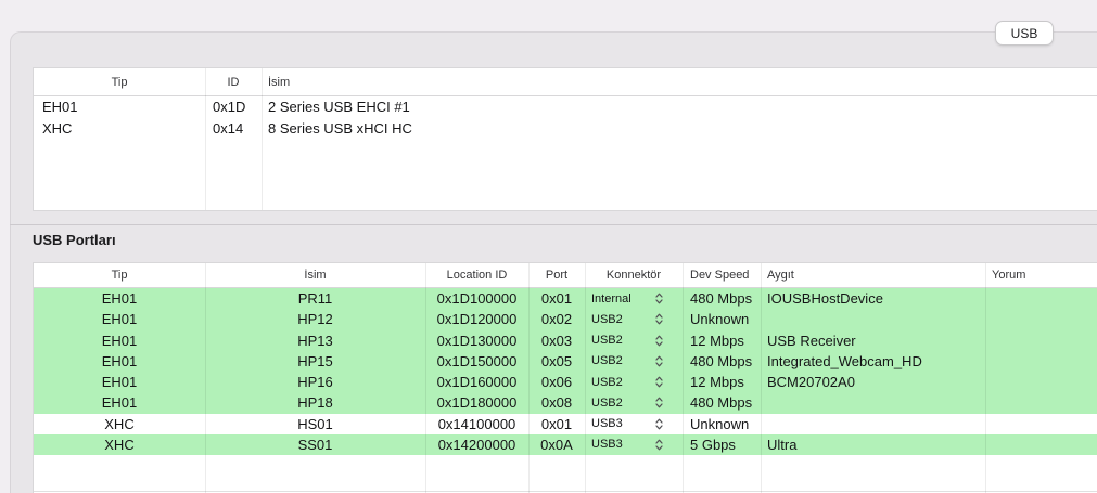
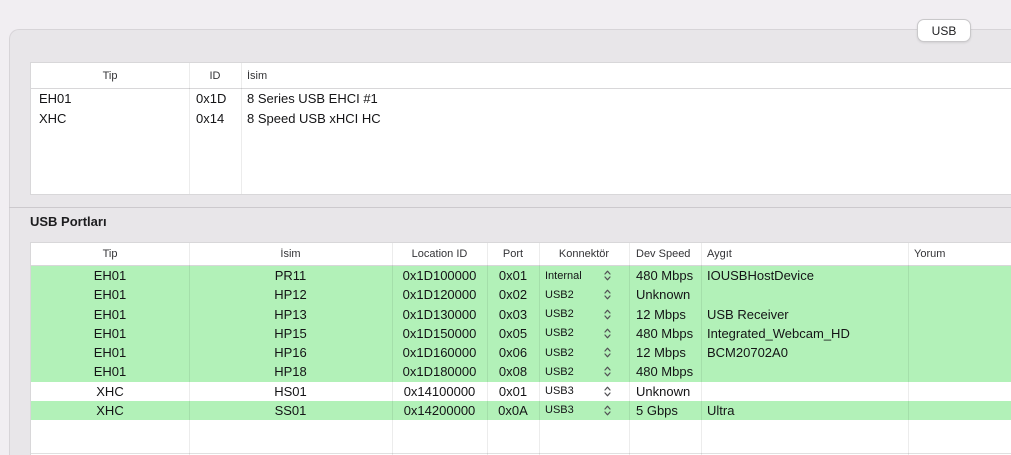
  USB
  Tip
  ID
  İsim
  EH01
  0x1D
- 2 Series USB EHCI #1
+ 8 Series USB EHCI #1
  XHC
  0x14
- 8 Series USB xHCI HC
+ 8 Speed USB xHCI HC
  USB Portları
  Tip
  İsim
  Location ID
  Port
  Konnektör
  Dev Speed
  Aygıt
  Yorum
  EH01
  PR11
  0x1D100000
  0x01
  Internal
  480 Mbps
  IOUSBHostDevice
  EH01
  HP12
  0x1D120000
  0x02
  USB2
  Unknown
  EH01
  HP13
  0x1D130000
  0x03
  USB2
  12 Mbps
  USB Receiver
  EH01
  HP15
  0x1D150000
  0x05
  USB2
  480 Mbps
  Integrated_Webcam_HD
  EH01
  HP16
  0x1D160000
  0x06
  USB2
  12 Mbps
  BCM20702A0
  EH01
  HP18
  0x1D180000
  0x08
  USB2
  480 Mbps
  XHC
  HS01
  0x14100000
  0x01
  USB3
  Unknown
  XHC
  SS01
  0x14200000
  0x0A
  USB3
  5 Gbps
  Ultra
